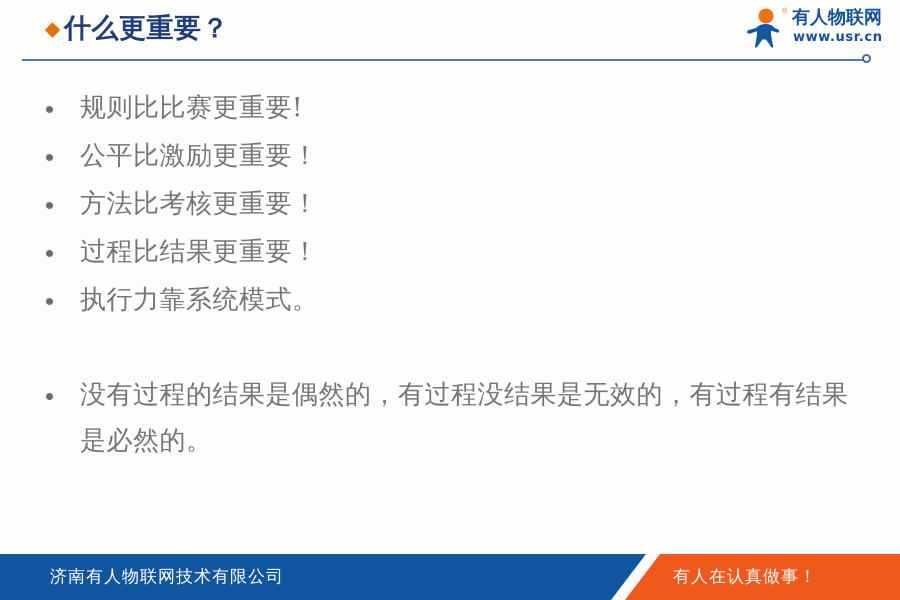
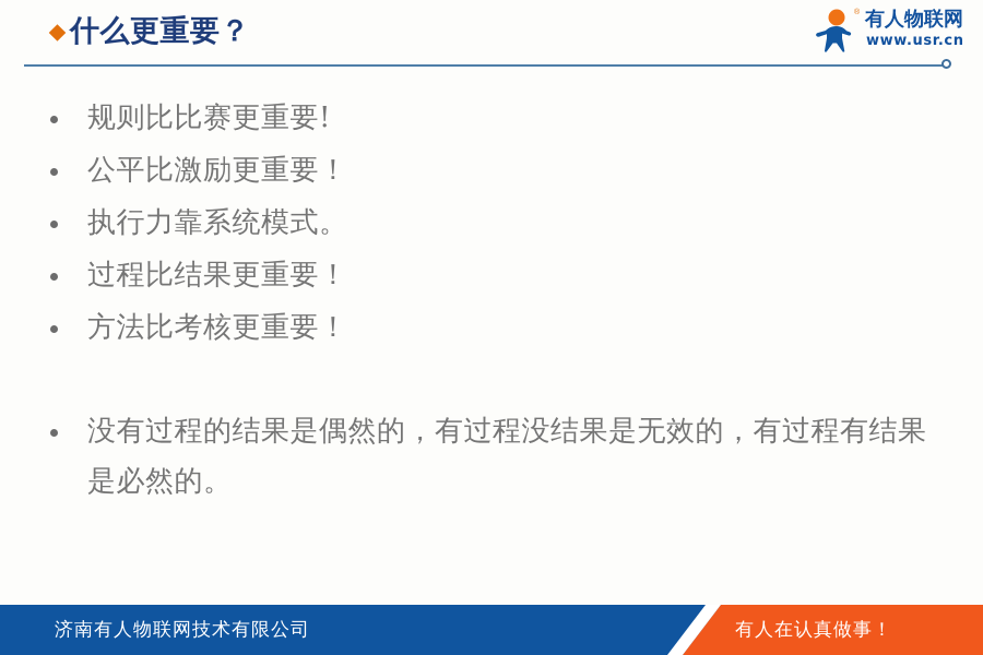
  什么更重要？
  有人物联网
  www.usr.cn
  规则比比赛更重要!
  公平比激励更重要！
- 方法比考核更重要！
+ 执行力靠系统模式。
  过程比结果更重要！
- 执行力靠系统模式。
+ 方法比考核更重要！
  没有过程的结果是偶然的，有过程没结果是无效的，有过程有结果是必然的。
  济南有人物联网技术有限公司
  有人在认真做事！
